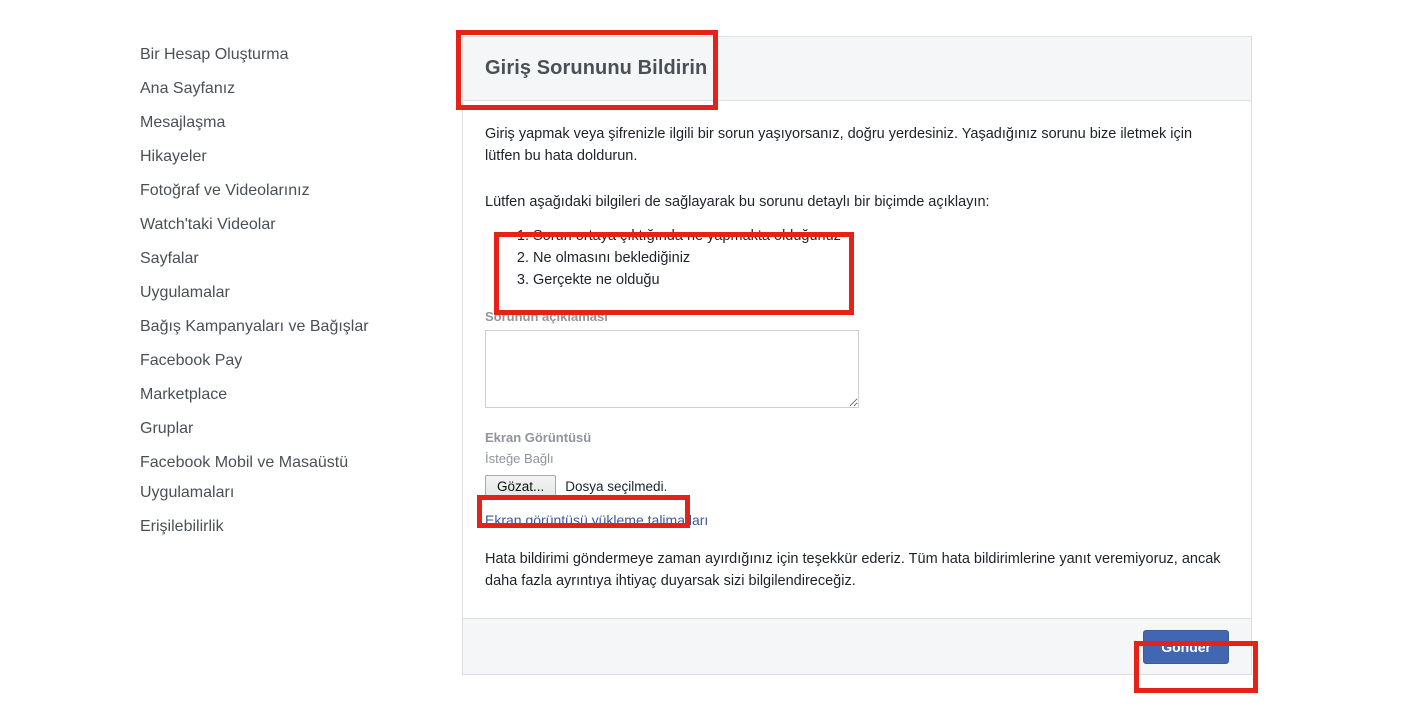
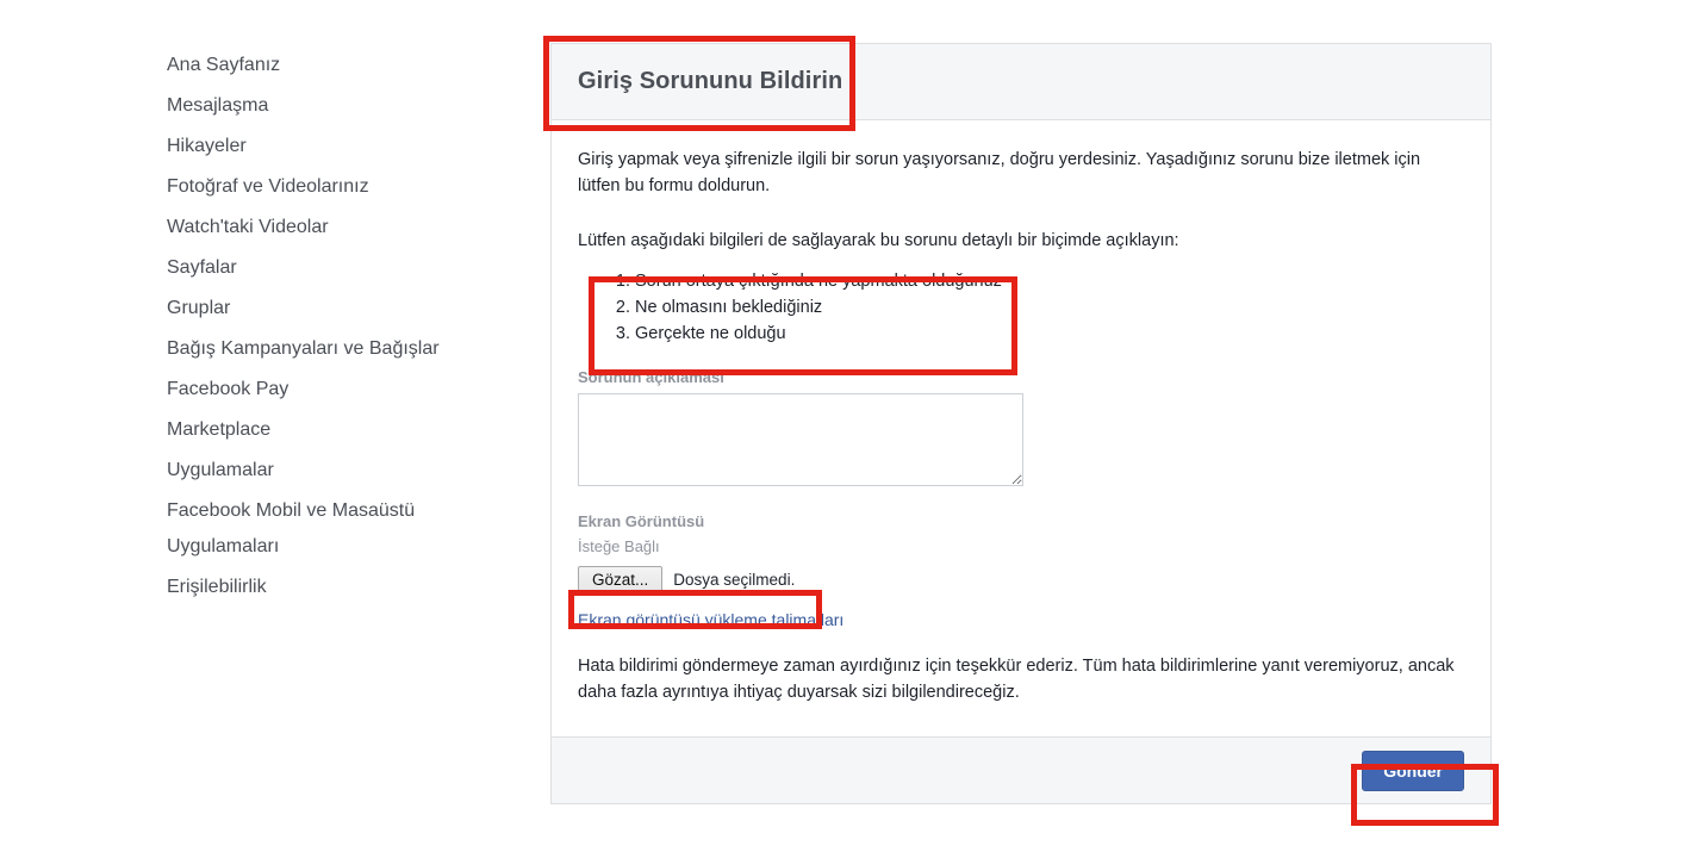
- Bir Hesap Oluşturma
  Ana Sayfanız
  Mesajlaşma
  Hikayeler
  Fotoğraf ve Videolarınız
  Watch'taki Videolar
  Sayfalar
- Uygulamalar
+ Gruplar
  Bağış Kampanyaları ve Bağışlar
  Facebook Pay
  Marketplace
- Gruplar
+ Uygulamalar
  Facebook Mobil ve Masaüstü Uygulamaları
  Erişilebilirlik
  Giriş Sorununu Bildirin
- Giriş yapmak veya şifrenizle ilgili bir sorun yaşıyorsanız, doğru yerdesiniz. Yaşadığınız sorunu bize iletmek için lütfen bu hata doldurun.
+ Giriş yapmak veya şifrenizle ilgili bir sorun yaşıyorsanız, doğru yerdesiniz. Yaşadığınız sorunu bize iletmek için lütfen bu formu doldurun.
  Lütfen aşağıdaki bilgileri de sağlayarak bu sorunu detaylı bir biçimde açıklayın:
  Sorun ortaya çıktığında ne yapmakta olduğunuz
  Ne olmasını beklediğiniz
  Gerçekte ne olduğu
  Sorunun açıklaması
  Ekran Görüntüsü
  İsteğe Bağlı
  Gözat...
  Dosya seçilmedi.
  Ekran görüntüsü yükleme talimatları
  Hata bildirimi göndermeye zaman ayırdığınız için teşekkür ederiz. Tüm hata bildirimlerine yanıt veremiyoruz, ancak daha fazla ayrıntıya ihtiyaç duyarsak sizi bilgilendireceğiz.
  Gönder
